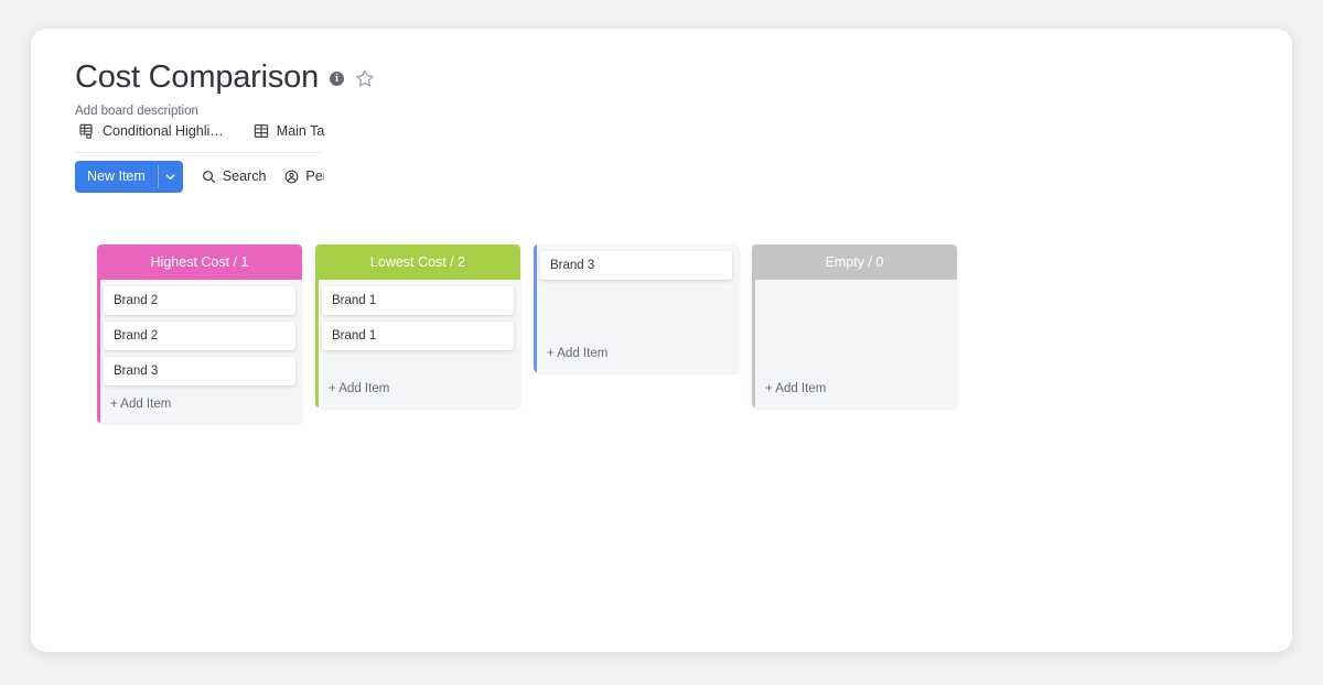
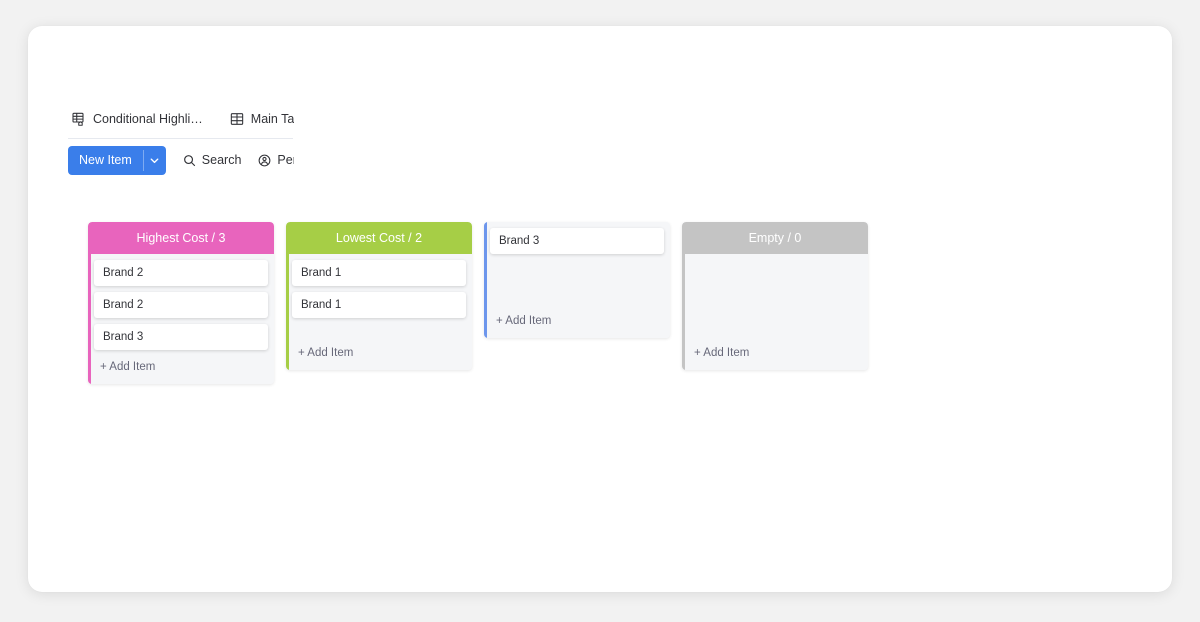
- Cost Comparison
- i
- Add board description
  Conditional Highli…
  Main Ta
  New Item
  Search
- Highest Cost / 1
+ Highest Cost / 3
  Brand 2
  Brand 2
  Brand 3
  + Add Item
  Lowest Cost / 2
  Brand 1
  Brand 1
  + Add Item
  Brand 3
  + Add Item
  Empty / 0
  + Add Item
